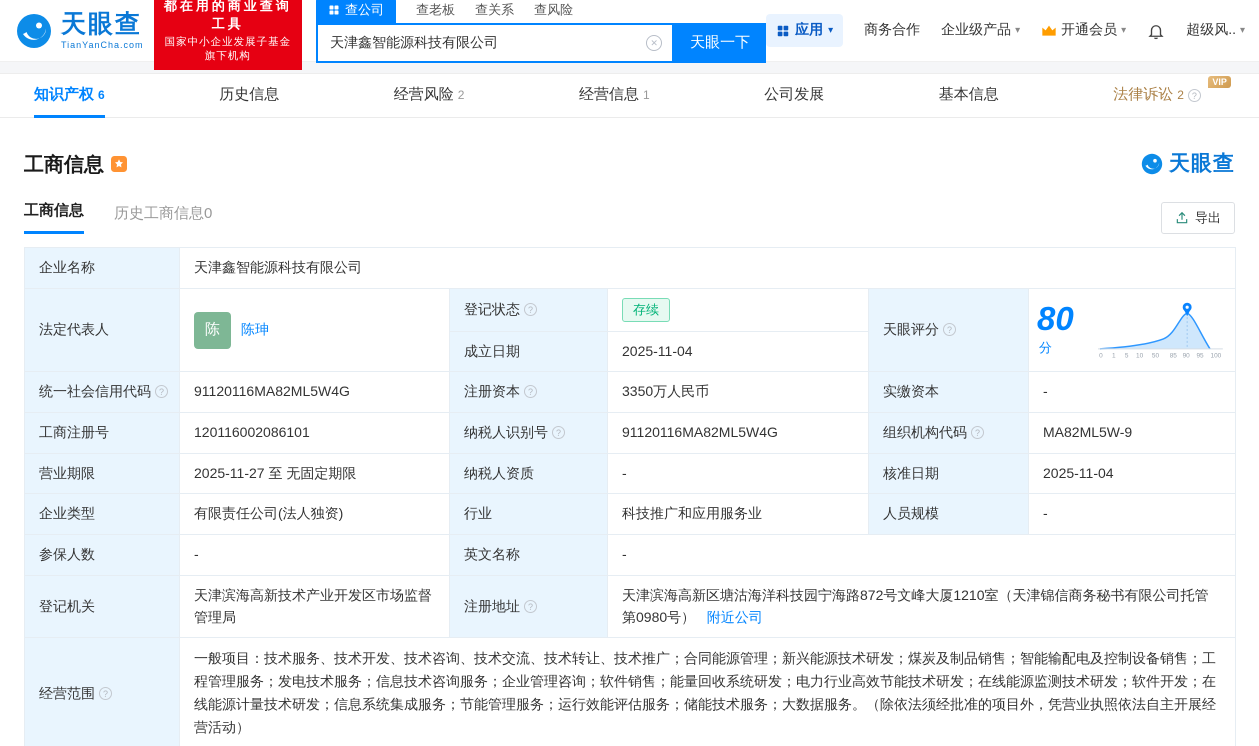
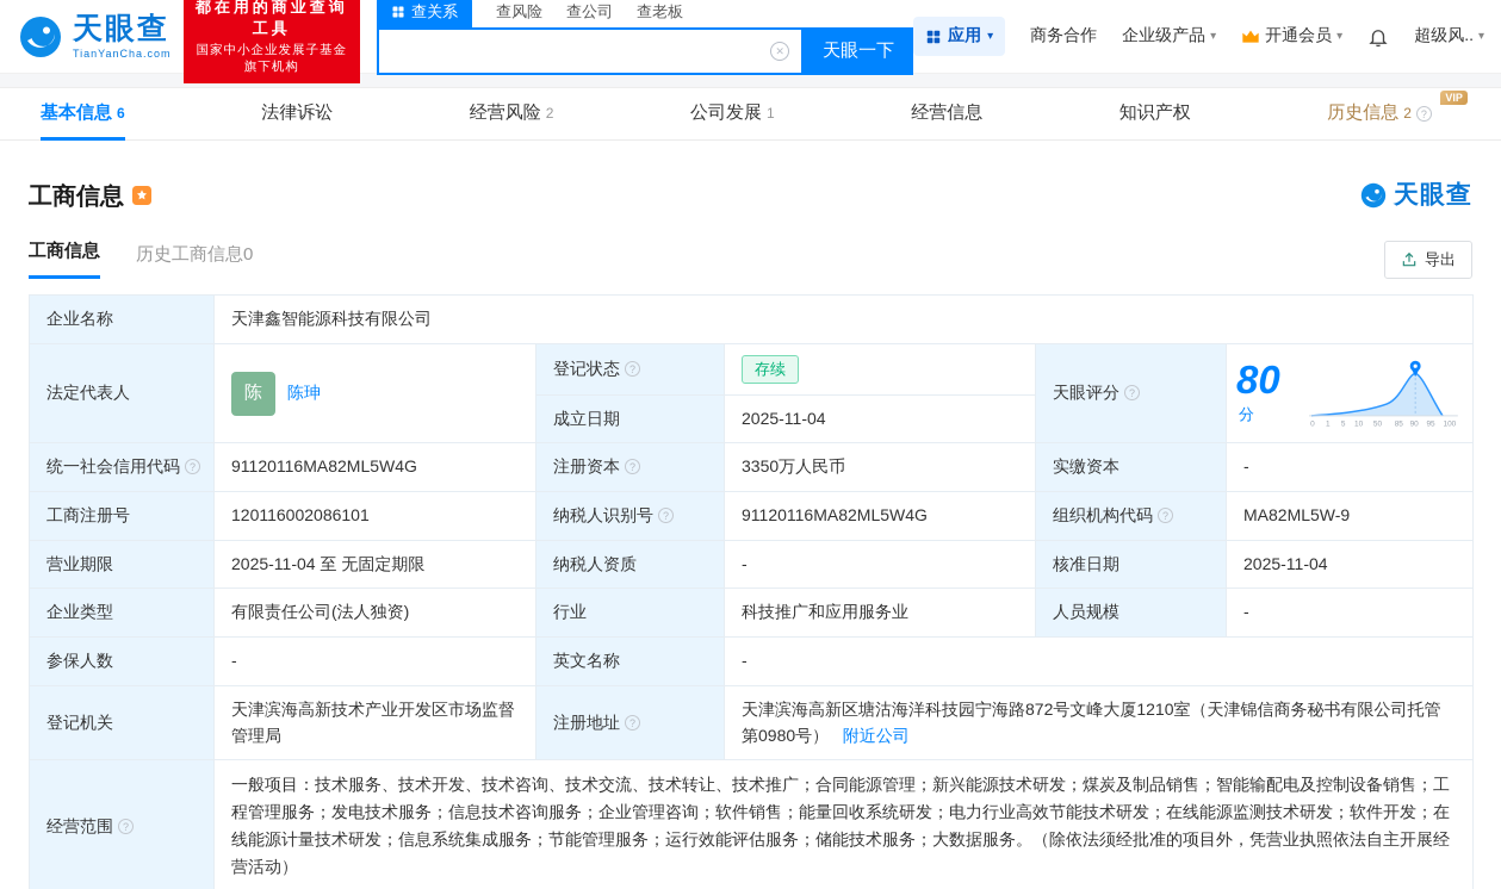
  天眼查
  TianYanCha.com
  都在用的商业查询工具
  国家中小企业发展子基金旗下机构
- 查公司
+ 查关系
- 查老板
+ 查风险
- 查关系
+ 查公司
- 查风险
+ 查老板
- 天津鑫智能源科技有限公司
  ✕
  天眼一下
  应用
  ▾
  商务合作
  企业级产品
  ▾
  开通会员
  ▾
  超级风..
  ▾
- 知识产权
+ 基本信息
  6
- 历史信息
+ 法律诉讼
  经营风险
  2
- 经营信息
+ 公司发展
  1
- 公司发展
+ 经营信息
- 基本信息
+ 知识产权
- 法律诉讼
+ 历史信息
  2
  ?
  VIP
  工商信息
  天眼查
  工商信息
  历史工商信息0
  导出
  企业名称	天津鑫智能源科技有限公司
  成立日期	2025-11-04
  统一社会信用代码 ?	91120116MA82ML5W4G	注册资本 ?	3350万人民币	实缴资本	-
  工商注册号	120116002086101	纳税人识别号 ?	91120116MA82ML5W4G	组织机构代码 ?	MA82ML5W-9
- 营业期限	2025-11-27 至 无固定期限	纳税人资质	-	核准日期	2025-11-04
+ 营业期限	2025-11-04 至 无固定期限	纳税人资质	-	核准日期	2025-11-04
  企业类型	有限责任公司(法人独资)	行业	科技推广和应用服务业	人员规模	-
  参保人数	-	英文名称	-
  登记机关	天津滨海高新技术产业开发区市场监督管理局	注册地址 ?	天津滨海高新区塘沽海洋科技园宁海路872号文峰大厦1210室（天津锦信商务秘书有限公司托管第0980号） 附近公司
  经营范围 ?	一般项目：技术服务、技术开发、技术咨询、技术交流、技术转让、技术推广；合同能源管理；新兴能源技术研发；煤炭及制品销售；智能输配电及控制设备销售；工程管理服务；发电技术服务；信息技术咨询服务；企业管理咨询；软件销售；能量回收系统研发；电力行业高效节能技术研发；在线能源监测技术研发；软件开发；在线能源计量技术研发；信息系统集成服务；节能管理服务；运行效能评估服务；储能技术服务；大数据服务。（除依法须经批准的项目外，凭营业执照依法自主开展经营活动）
